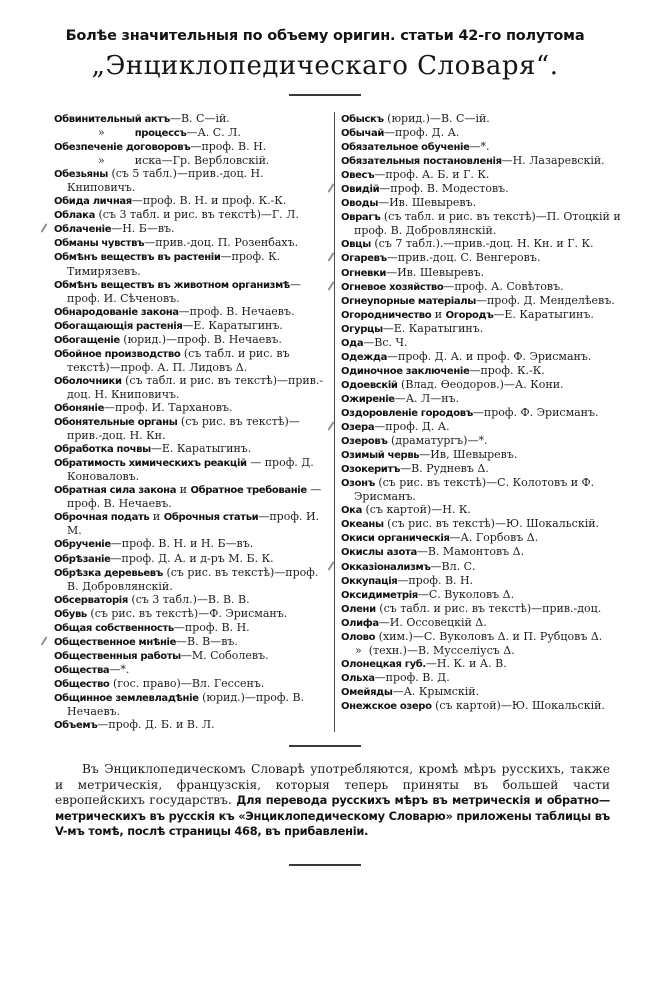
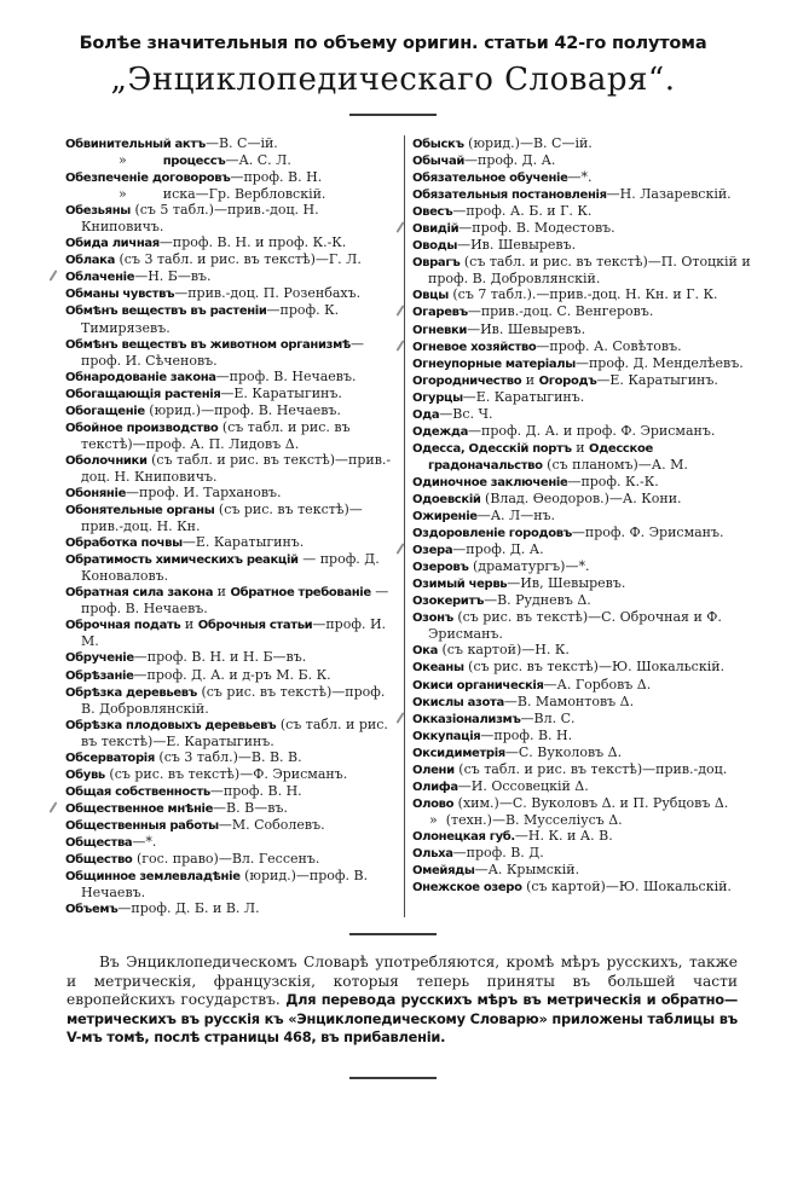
  Болѣе значительныя по объему оригин. статьи 42-го полутома
  „Энциклопедическаго Словаря“.
  Обвинительный актъ—В. С—ій.
  » процессъ—А. С. Л.
  Обезпеченіе договоровъ—проф. В. Н.
  » иска—Гр. Вербловскій.
  Обезьяны (съ 5 табл.)—прив.-доц. Н. Книповичъ.
  Обида личная—проф. В. Н. и проф. К.-К.
  Облака (съ 3 табл. и рис. въ текстѣ)—Г. Л.
  Облаченіе—Н. Б—въ.
  Обманы чувствъ—прив.-доц. П. Розенбахъ.
  Обмѣнъ веществъ въ растеніи—проф. К. Тимирязевъ.
  Обмѣнъ веществъ въ животном организмѣ—проф. И. Сѣченовъ.
  Обнародованіе закона—проф. В. Нечаевъ.
  Обогащающія растенія—Е. Каратыгинъ.
  Обогащеніе (юрид.)—проф. В. Нечаевъ.
  Обойное производство (съ табл. и рис. въ текстѣ)—проф. А. П. Лидовъ Δ.
  Оболочники (съ табл. и рис. въ текстѣ)—прив.-доц. Н. Книповичъ.
  Обоняніе—проф. И. Тархановъ.
  Обонятельные органы (съ рис. въ текстѣ)—прив.-доц. Н. Кн.
  Обработка почвы—Е. Каратыгинъ.
  Обратимость химическихъ реакцій — проф. Д. Коноваловъ.
  Обратная сила закона и Обратное требованіе — проф. В. Нечаевъ.
  Оброчная подать и Оброчныя статьи—проф. И. М.
  Обрученіе—проф. В. Н. и Н. Б—въ.
  Обрѣзаніе—проф. Д. А. и д-ръ М. Б. К.
  Обрѣзка деревьевъ (съ рис. въ текстѣ)—проф. В. Добровлянскій.
+ Обрѣзка плодовыхъ деревьевъ (съ табл. и рис. въ текстѣ)—Е. Каратыгинъ.
  Обсерваторія (съ 3 табл.)—В. В. В.
  Обувь (съ рис. въ текстѣ)—Ф. Эрисманъ.
  Общая собственность—проф. В. Н.
  Общественное мнѣніе—В. В—въ.
  Общественныя работы—М. Соболевъ.
  Общества—*.
  Общество (гос. право)—Вл. Гессенъ.
  Общинное землевладѣніе (юрид.)—проф. В. Нечаевъ.
  Объемъ—проф. Д. Б. и В. Л.
  Обыскъ (юрид.)—В. С—ій.
  Обычай—проф. Д. А.
  Обязательное обученіе—*.
  Обязательныя постановленія—Н. Лазаревскій.
  Овесъ—проф. А. Б. и Г. К.
  Овидій—проф. В. Модестовъ.
  Оводы—Ив. Шевыревъ.
  Оврагъ (съ табл. и рис. въ текстѣ)—П. Отоцкій и проф. В. Добровлянскій.
  Овцы (съ 7 табл.).—прив.-доц. Н. Кн. и Г. К.
  Огаревъ—прив.-доц. С. Венгеровъ.
  Огневки—Ив. Шевыревъ.
  Огневое хозяйство—проф. А. Совѣтовъ.
  Огнеупорные матеріалы—проф. Д. Менделѣевъ.
  Огородничество и Огородъ—Е. Каратыгинъ.
  Огурцы—Е. Каратыгинъ.
  Ода—Вс. Ч.
  Одежда—проф. Д. А. и проф. Ф. Эрисманъ.
+ Одесса, Одесскій портъ и Одесское градоначальство (съ планомъ)—А. М.
  Одиночное заключеніе—проф. К.-К.
  Одоевскій (Влад. Ѳеодоров.)—А. Кони.
  Ожиреніе—А. Л—нъ.
  Оздоровленіе городовъ—проф. Ф. Эрисманъ.
  Озера—проф. Д. А.
  Озеровъ (драматургъ)—*.
  Озимый червь—Ив, Шевыревъ.
  Озокеритъ—В. Рудневъ Δ.
- Озонъ (съ рис. въ текстѣ)—С. Колотовъ и Ф. Эрисманъ.
+ Озонъ (съ рис. въ текстѣ)—С. Оброчная и Ф. Эрисманъ.
  Ока (съ картой)—Н. К.
  Океаны (съ рис. въ текстѣ)—Ю. Шокальскій.
  Окиси органическія—А. Горбовъ Δ.
  Окислы азота—В. Мамонтовъ Δ.
  Окказіонализмъ—Вл. С.
  Оккупація—проф. В. Н.
  Оксидиметрія—С. Вуколовъ Δ.
  Олени (съ табл. и рис. въ текстѣ)—прив.-доц.
  Олифа—И. Оссовецкій Δ.
  Олово (хим.)—С. Вуколовъ Δ. и П. Рубцовъ Δ.
  » (техн.)—В. Мусселіусъ Δ.
  Олонецкая губ.—Н. К. и А. В.
  Ольха—проф. В. Д.
  Омейяды—А. Крымскій.
  Онежское озеро (съ картой)—Ю. Шокальскій.
  Въ Энциклопедическомъ Словарѣ употребляются, кромѣ мѣръ русскихъ, также и метрическія, французскія, которыя теперь приняты въ большей части европейскихъ государствъ. Для перевода русскихъ мѣръ въ метрическія и обратно—метрическихъ въ русскія къ «Энциклопедическому Словарю» приложены таблицы въ V-мъ томѣ, послѣ страницы 468, въ прибавленіи.
